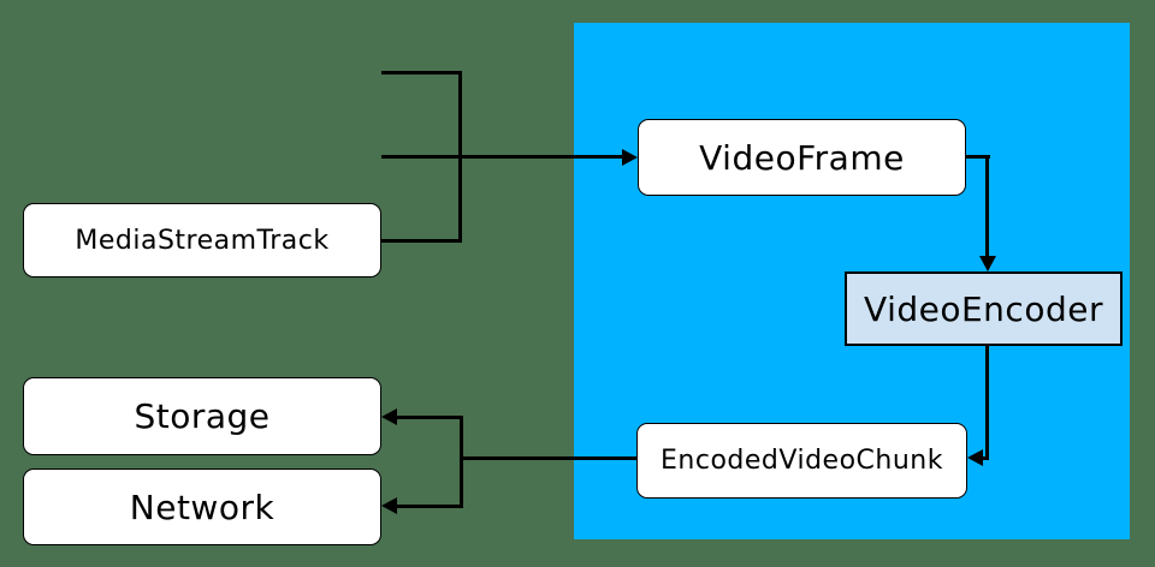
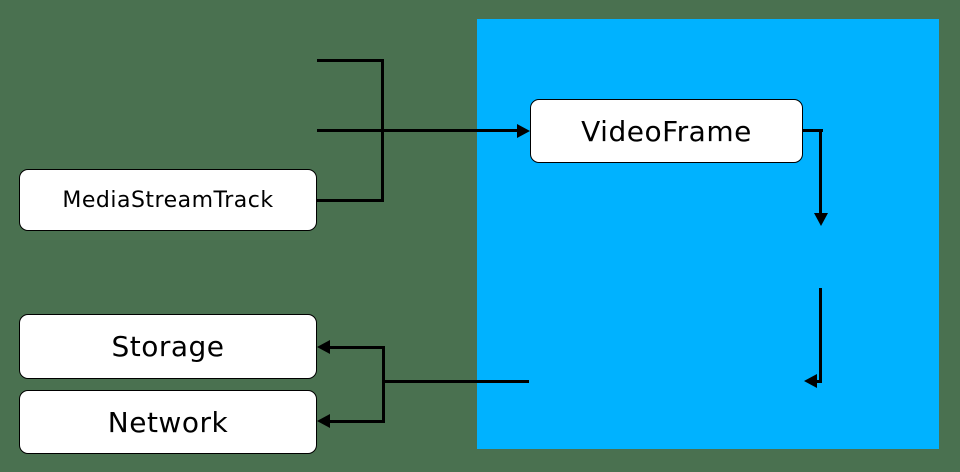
  MediaStreamTrack
  Storage
  Network
  VideoFrame
- VideoEncoder
- EncodedVideoChunk
